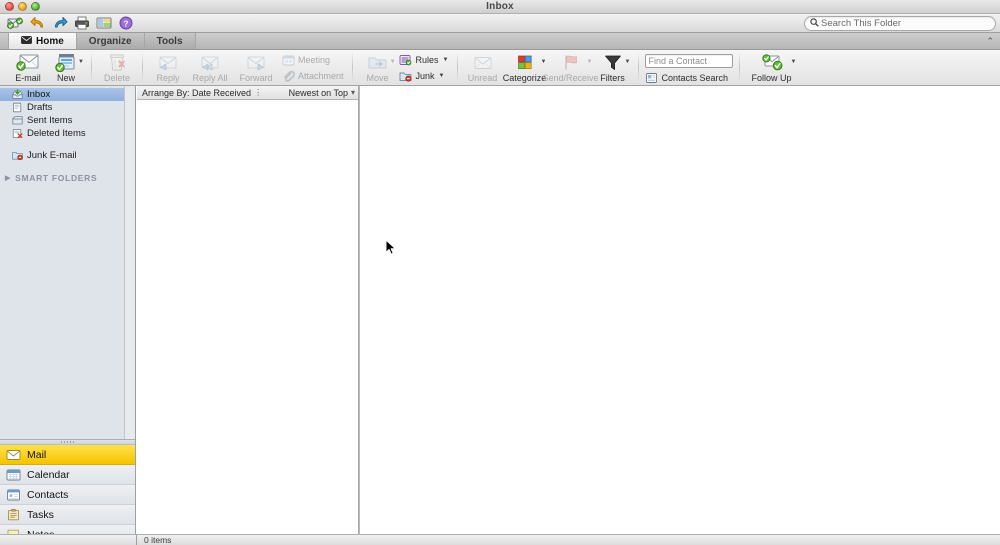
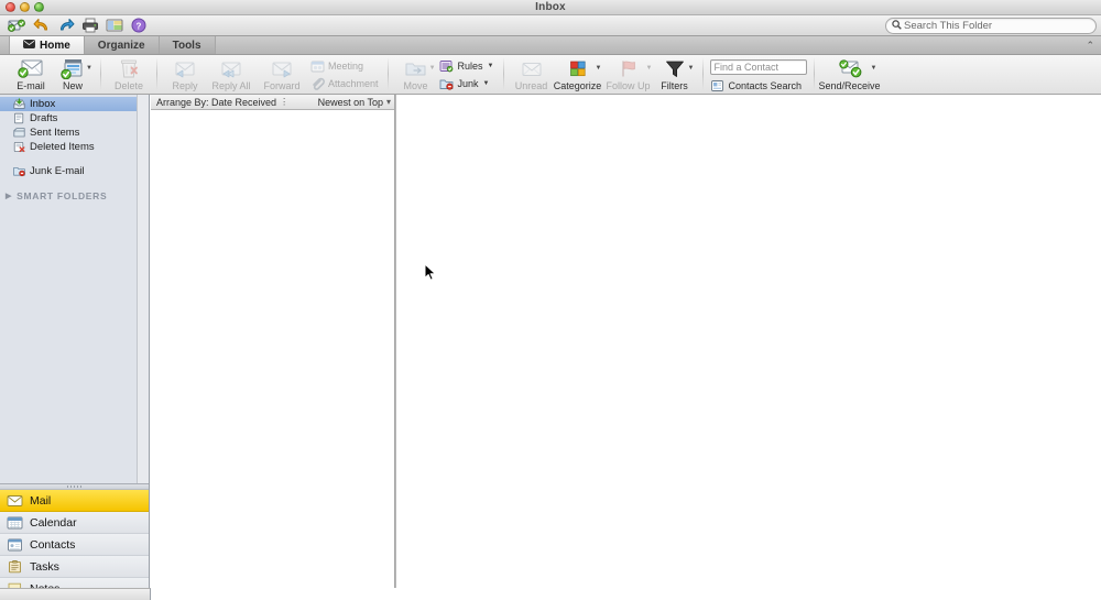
  Inbox
  ?
  Search This Folder
  Home
  Organize
  Tools
  ⌃
  E-mail
  New
  Delete
  Reply
  Reply All
  Forward
  Meeting
  Attachment
  Move
  Rules
  Junk
  Unread
  Categorize
- Send/Receive
+ Follow Up
  Filters
  Find a Contact
  Contacts Search
- Follow Up
+ Send/Receive
  Inbox
  Drafts
  Sent Items
  Deleted Items
  Junk E-mail
  SMART FOLDERS
  Mail
  Calendar
  Contacts
  Tasks
  Arrange By: Date Received
  ⋮
  Newest on Top
  ▾
- 0 items
